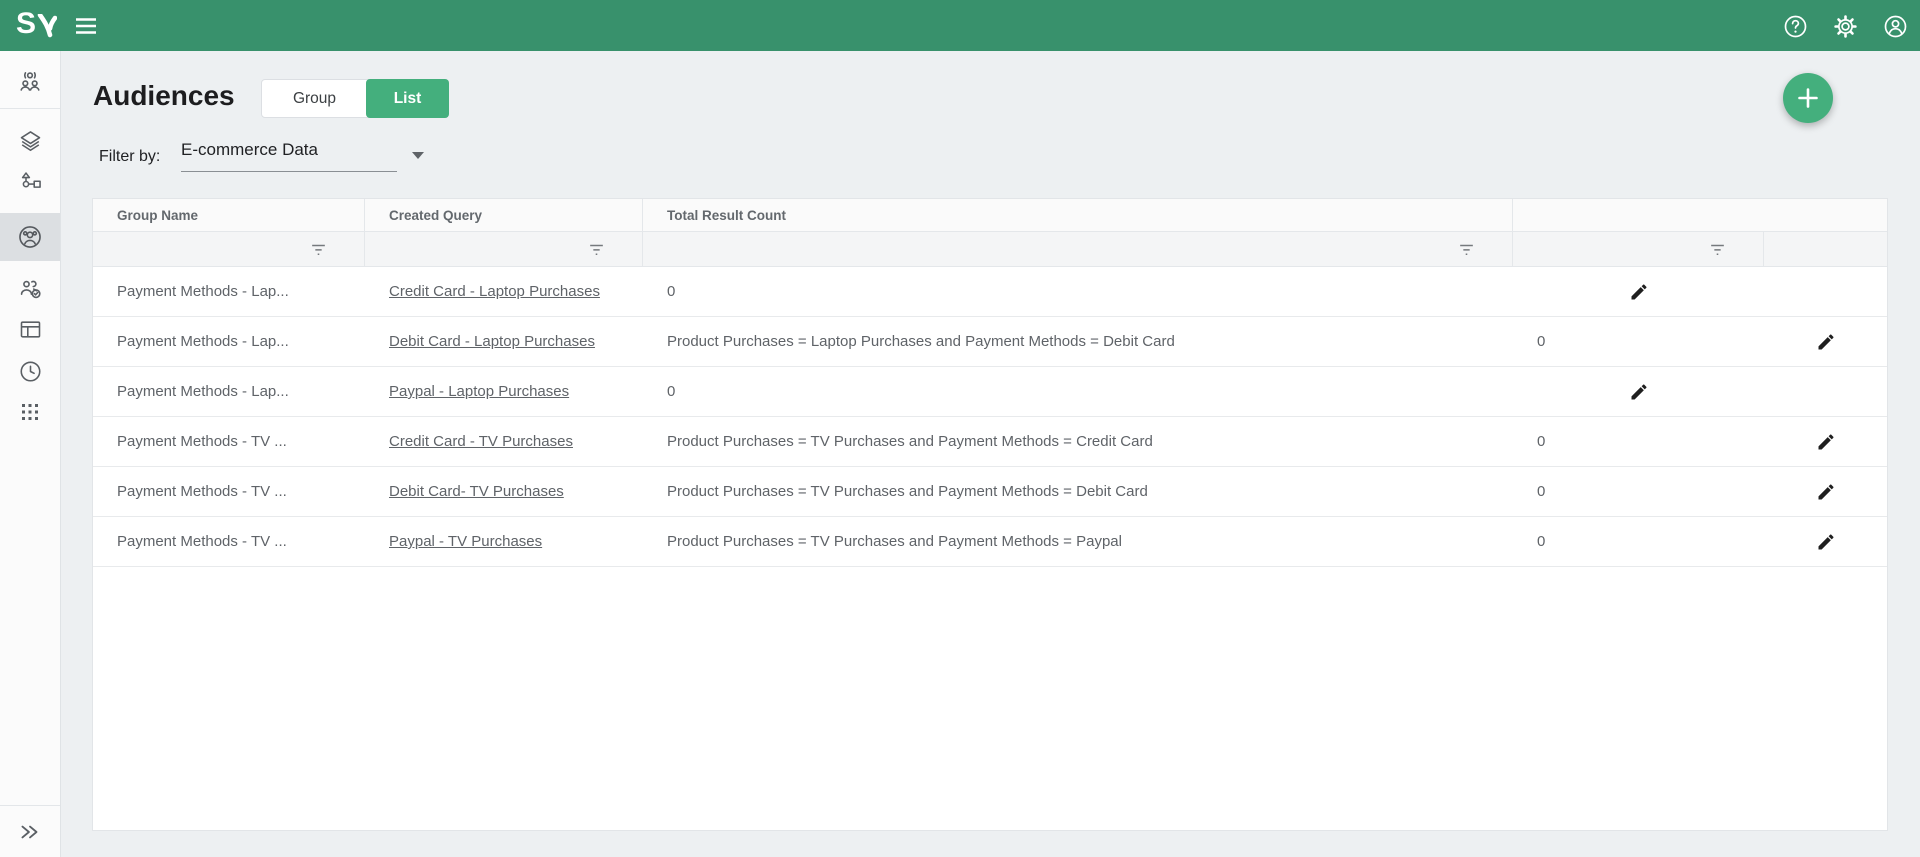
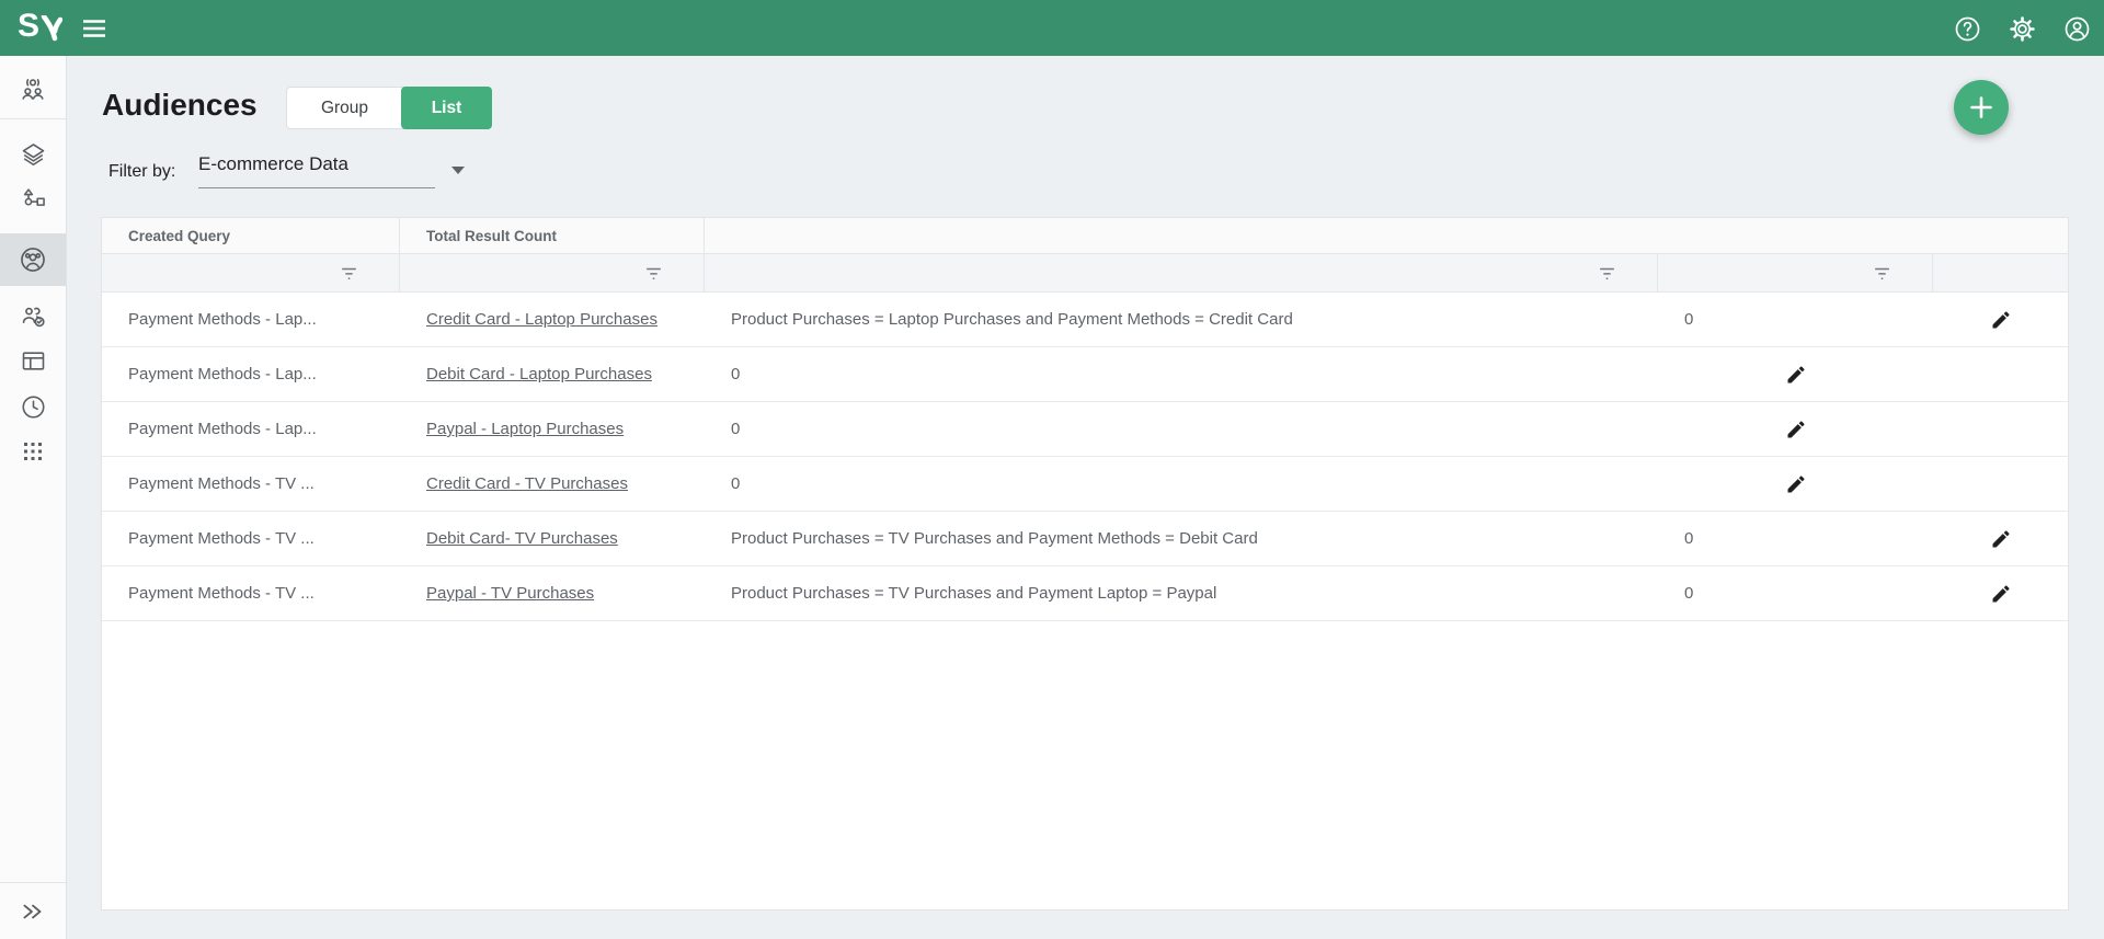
  S
  Audiences
  Group
  List
  Filter by:
  E-commerce Data
- Group Name
  Created Query
  Total Result Count
  Payment Methods - Lap...
  Credit Card - Laptop Purchases
+ Product Purchases = Laptop Purchases and Payment Methods = Credit Card
  0
  Payment Methods - Lap...
  Debit Card - Laptop Purchases
- Product Purchases = Laptop Purchases and Payment Methods = Debit Card
  0
  Payment Methods - Lap...
  Paypal - Laptop Purchases
  0
  Payment Methods - TV ...
  Credit Card - TV Purchases
- Product Purchases = TV Purchases and Payment Methods = Credit Card
  0
  Payment Methods - TV ...
  Debit Card- TV Purchases
  Product Purchases = TV Purchases and Payment Methods = Debit Card
  0
  Payment Methods - TV ...
  Paypal - TV Purchases
- Product Purchases = TV Purchases and Payment Methods = Paypal
+ Product Purchases = TV Purchases and Payment Laptop = Paypal
  0
